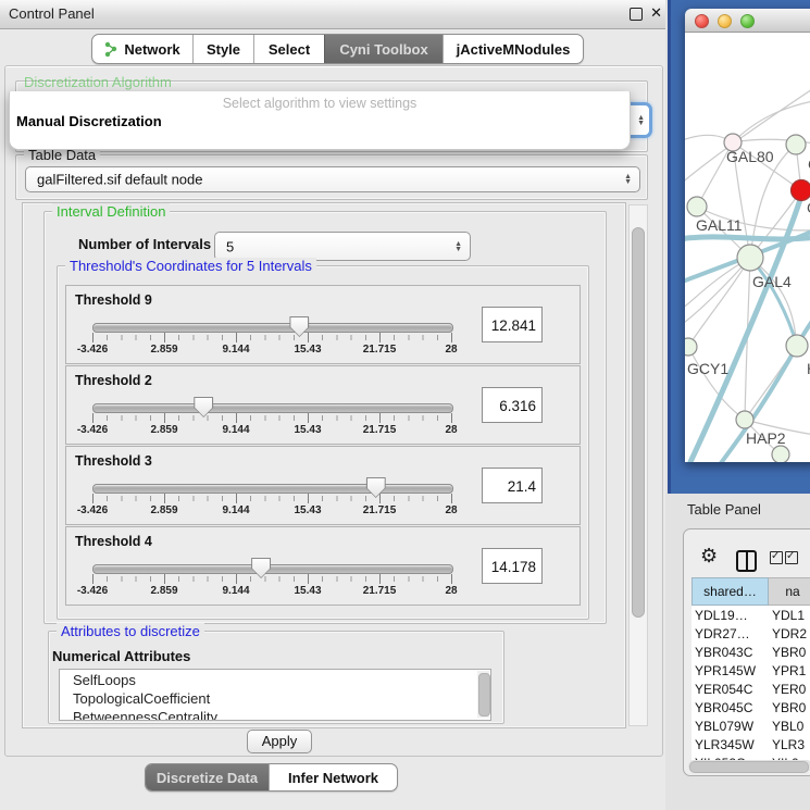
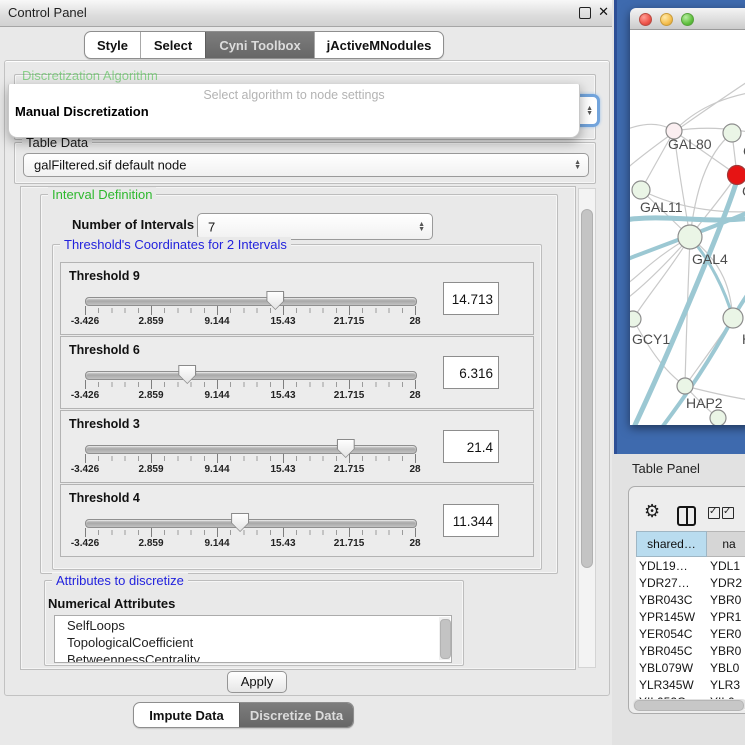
  Control Panel
  ✕
- Network
  Style
  Select
  Cyni Toolbox
  jActiveMNodules
  Discretization Algorithm
  Table Data
  galFiltered.sif default node
  Interval Definition
  Number of Intervals
- 5
+ 7
- Threshold's Coordinates for 5 Intervals
+ Threshold's Coordinates for 2 Intervals
  Threshold 9
  -3.426
  2.859
  9.144
  15.43
  21.715
  28
- 12.841
+ 14.713
- Threshold 2
+ Threshold 6
  -3.426
  2.859
  9.144
  15.43
  21.715
  28
  6.316
  Threshold 3
  -3.426
  2.859
  9.144
  15.43
  21.715
  28
  21.4
  Threshold 4
  -3.426
  2.859
  9.144
  15.43
  21.715
  28
- 14.178
+ 11.344
  Attributes to discretize
  Numerical Attributes
  SelfLoops
  TopologicalCoefficient
  BetweennessCentrality
  Apply
+ Impute Data
  Discretize Data
- Infer Network
- Select algorithm to view settings
+ Select algorithm to node settings
  Manual Discretization
  GAL80
  GAL11
  GAL4
  GCY1
  HAP2
  Table Panel
  ⚙
  shared…
  na
  YDL19…
  YDL1
  YDR27…
  YDR2
  YBR043C
  YBR0
  YPR145W
  YPR1
  YER054C
  YER0
  YBR045C
  YBR0
  YBL079W
  YBL0
  YLR345W
  YLR3
